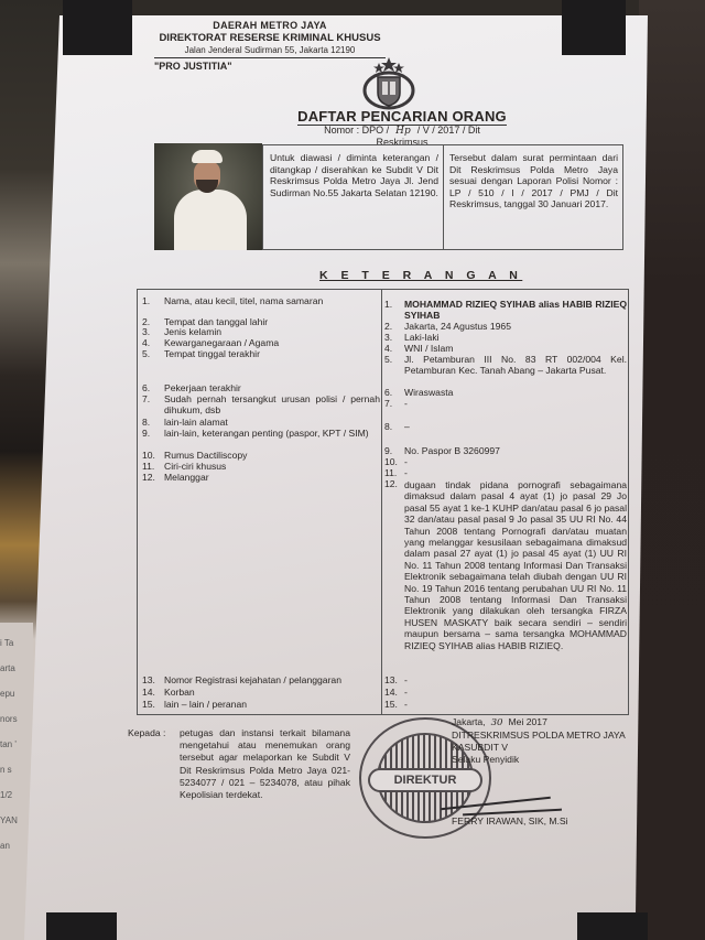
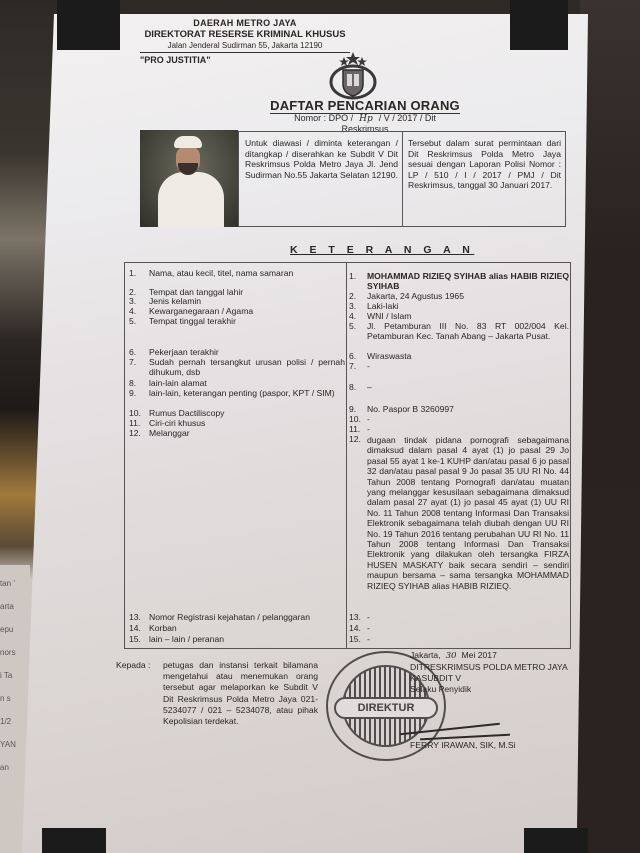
- i Ta
+ tan '
  arta
  epu
  nors
- tan '
+ i Ta
  n s
  1/2
  YAN
  an
  DAERAH METRO JAYA
  DIREKTORAT RESERSE KRIMINAL KHUSUS
  Jalan Jenderal Sudirman 55, Jakarta 12190
  "PRO JUSTITIA"
  DAFTAR PENCARIAN ORANG
  Nomor : DPO / Hp / V / 2017 / Dit Reskrimsus
  Untuk diawasi / diminta keterangan / ditangkap / diserahkan ke Subdit V Dit Reskrimsus Polda Metro Jaya Jl. Jend Sudirman No.55 Jakarta Selatan 12190.
  Tersebut dalam surat permintaan dari Dit Reskrimsus Polda Metro Jaya sesuai dengan Laporan Polisi Nomor : LP / 510 / I / 2017 / PMJ / Dit Reskrimsus, tanggal 30 Januari 2017.
  K E T E R A N G A N
  1.
  Nama, atau kecil, titel, nama samaran
  2.
  Tempat dan tanggal lahir
  3.
  Jenis kelamin
  4.
  Kewarganegaraan / Agama
  5.
  Tempat tinggal terakhir
  6.
  Pekerjaan terakhir
  7.
  Sudah pernah tersangkut urusan polisi / pernah dihukum, dsb
  8.
  lain-lain alamat
  9.
  lain-lain, keterangan penting (paspor, KPT / SIM)
  10.
  Rumus Dactiliscopy
  11.
  Ciri-ciri khusus
  12.
  Melanggar
  13.
  Nomor Registrasi kejahatan / pelanggaran
  14.
  Korban
  15.
  lain – lain / peranan
  1.
  MOHAMMAD RIZIEQ SYIHAB alias HABIB RIZIEQ SYIHAB
  2.
  Jakarta, 24 Agustus 1965
  3.
  Laki-laki
  4.
  WNI / Islam
  5.
  Jl. Petamburan III No. 83 RT 002/004 Kel. Petamburan Kec. Tanah Abang – Jakarta Pusat.
  6.
  Wiraswasta
  7.
  -
  8.
  –
  9.
  No. Paspor B 3260997
  10.
  -
  11.
  -
  12.
  dugaan tindak pidana pornografi sebagaimana dimaksud dalam pasal 4 ayat (1) jo pasal 29 Jo pasal 55 ayat 1 ke-1 KUHP dan/atau pasal 6 jo pasal 32 dan/atau pasal pasal 9 Jo pasal 35 UU RI No. 44 Tahun 2008 tentang Pornografi dan/atau muatan yang melanggar kesusilaan sebagaimana dimaksud dalam pasal 27 ayat (1) jo pasal 45 ayat (1) UU RI No. 11 Tahun 2008 tentang Informasi Dan Transaksi Elektronik sebagaimana telah diubah dengan UU RI No. 19 Tahun 2016 tentang perubahan UU RI No. 11 Tahun 2008 tentang Informasi Dan Transaksi Elektronik yang dilakukan oleh tersangka FIRZA HUSEN MASKATY baik secara sendiri – sendiri maupun bersama – sama tersangka MOHAMMAD RIZIEQ SYIHAB alias HABIB RIZIEQ.
  13.
  -
  14.
  -
  15.
  -
  Kepada :
  petugas dan instansi terkait bilamana mengetahui atau menemukan orang tersebut agar melaporkan ke Subdit V Dit Reskrimsus Polda Metro Jaya 021-5234077 / 021 – 5234078, atau pihak Kepolisian terdekat.
  DIREKTUR
  Jakarta, 30 Mei 2017
  DITRESKRIMSUS POLDA METRO JAYA
  KASUBDIT V
  Selaku Penyidik
  FERRY IRAWAN, SIK, M.Si
